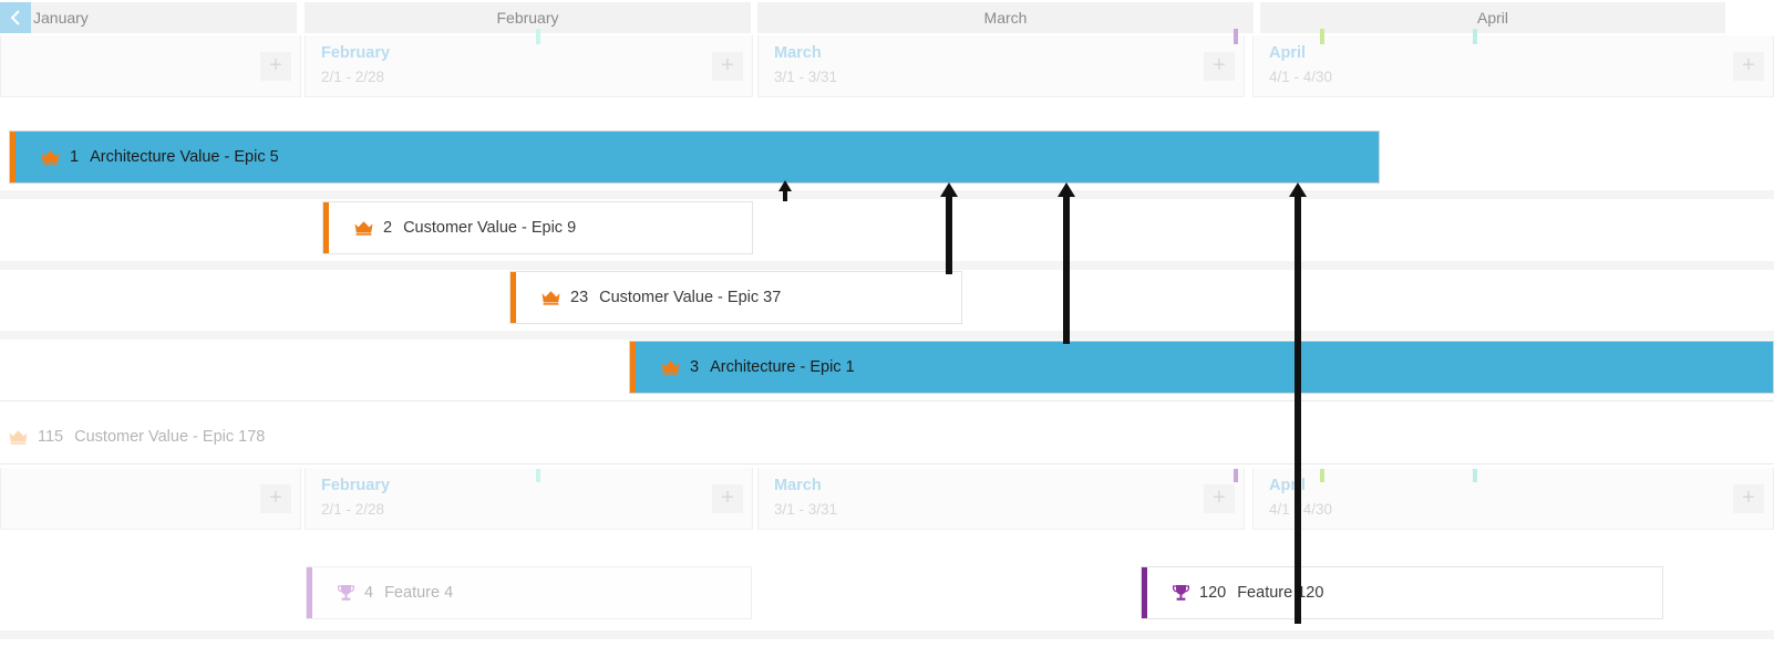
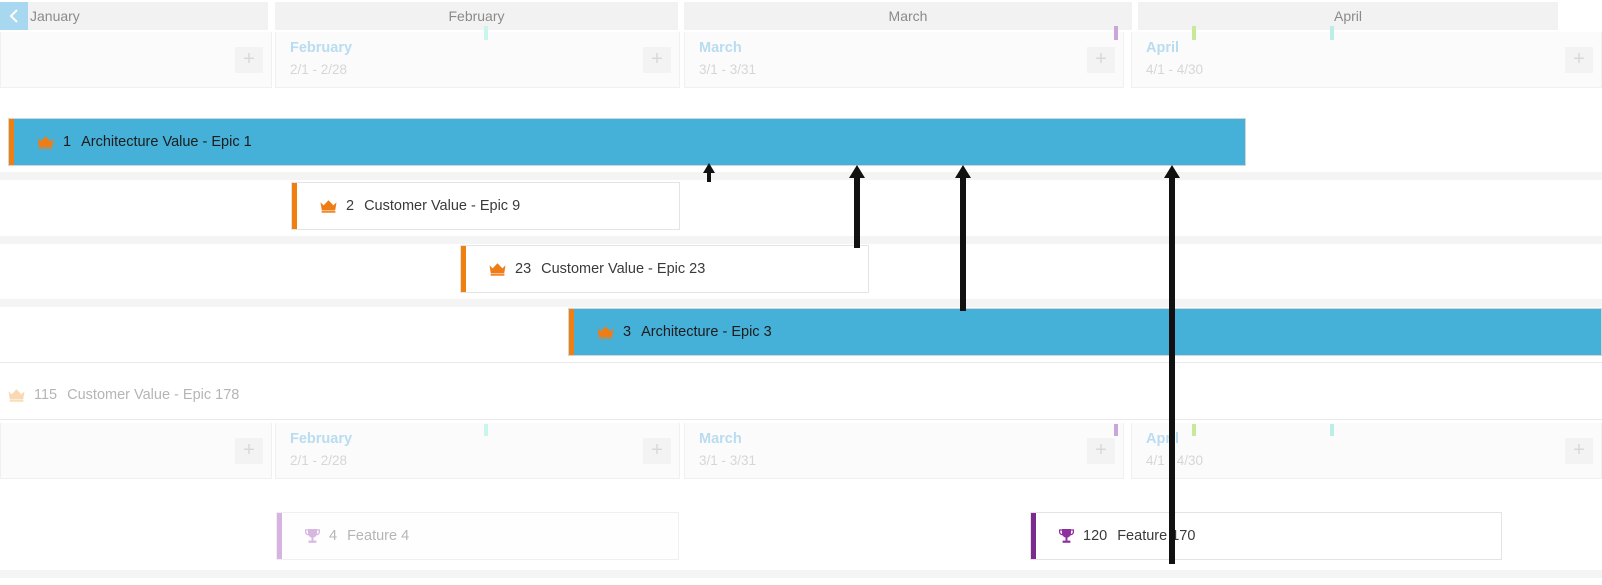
  January
  February
  March
  April
  +
  February
  2/1 - 2/28
  +
  March
  3/1 - 3/31
  +
  April
  4/1 - 4/30
  +
  1
- Architecture Value - Epic 5
+ Architecture Value - Epic 1
  2
  Customer Value - Epic 9
  23
- Customer Value - Epic 37
+ Customer Value - Epic 23
  3
- Architecture - Epic 1
+ Architecture - Epic 3
  115
  Customer Value - Epic 178
  +
  February
  2/1 - 2/28
  +
  March
  3/1 - 3/31
  +
  4/1 4/30
  +
  4
  Feature 4
  120
- Feature 120
+ Feature 170
